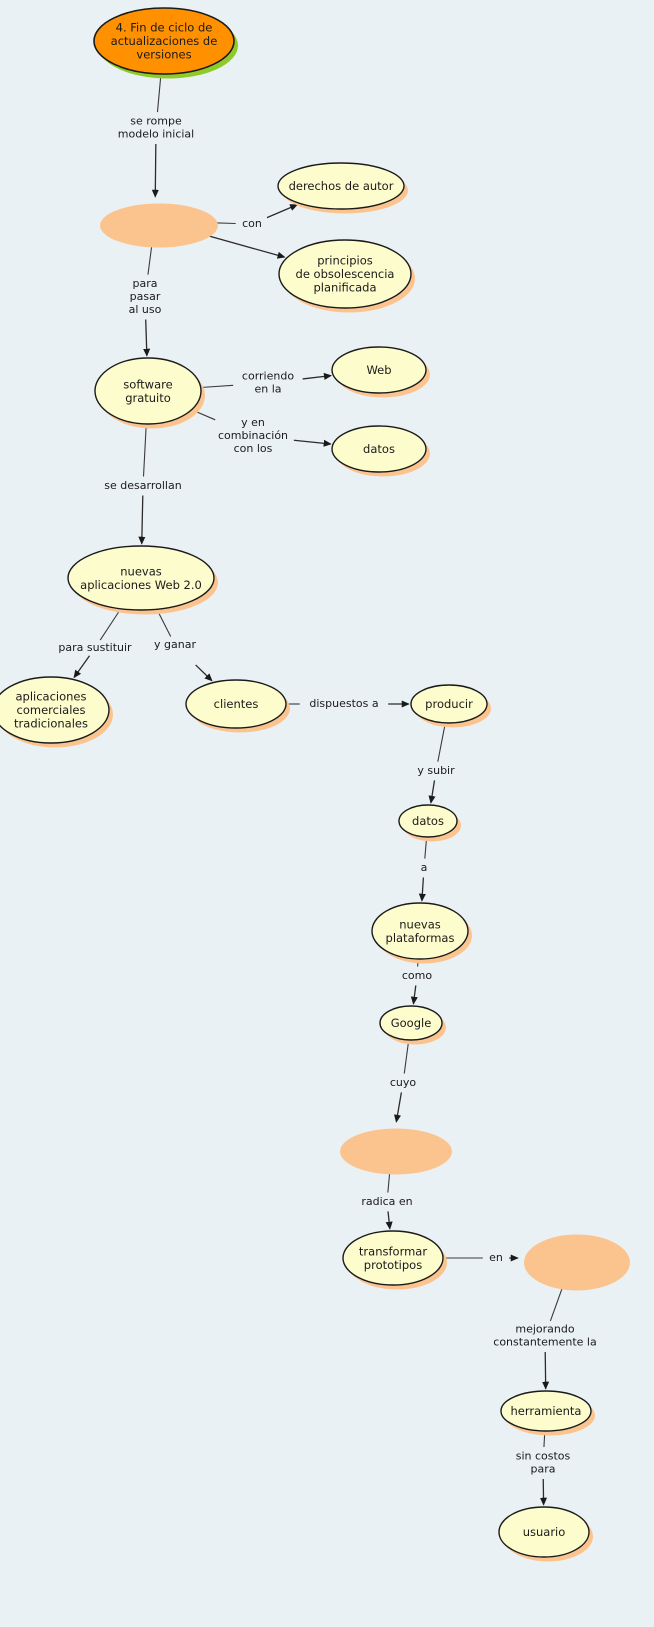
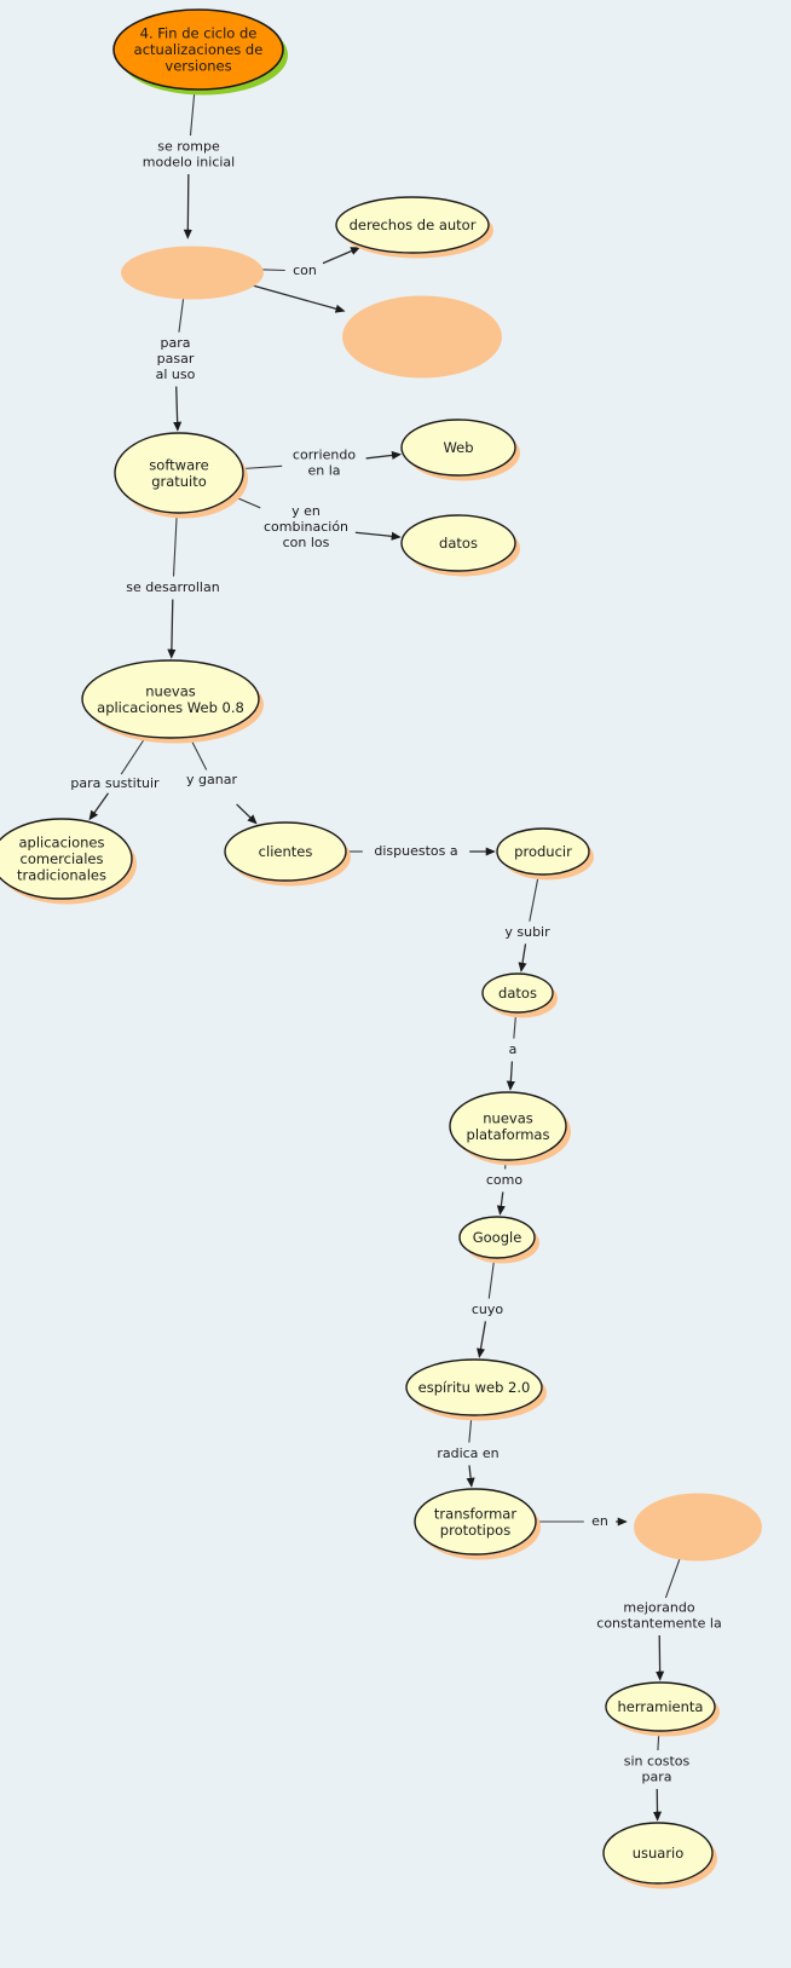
  4. Fin de ciclo de actualizaciones de versiones
  derechos de autor
- principios de obsolescencia planificada
  software gratuito
  Web
  datos
- nuevas aplicaciones Web 2.0
+ nuevas aplicaciones Web 0.8
  aplicaciones comerciales tradicionales
  clientes
  producir
  datos
  nuevas plataformas
  Google
+ espíritu web 2.0
  transformar prototipos
  herramienta
  usuario
  se rompe modelo inicial
  con
  para pasar al uso
  corriendo en la
  y en combinación con los
  se desarrollan
  para sustituir
  y ganar
  dispuestos a
  y subir
  a
  como
  cuyo
  radica en
  en
  mejorando constantemente la
  sin costos para
